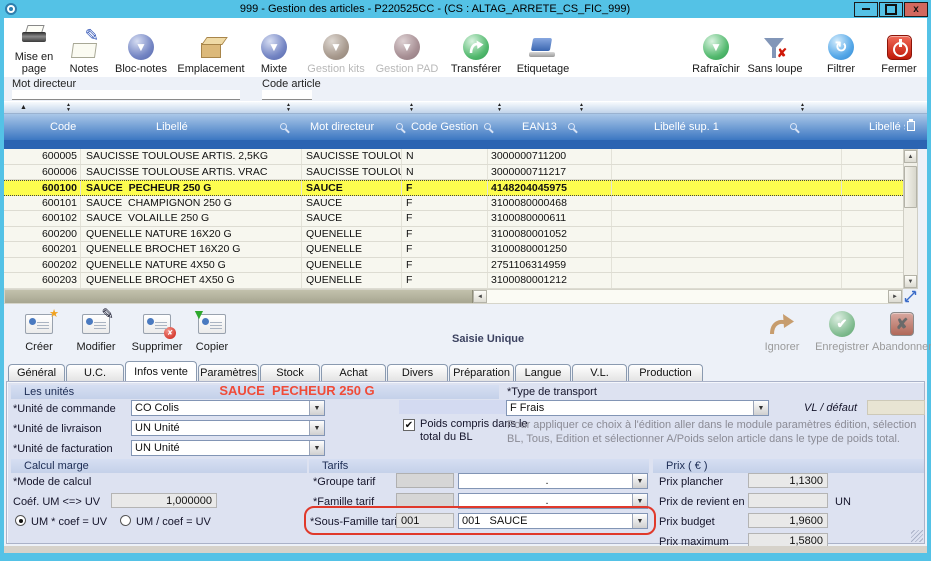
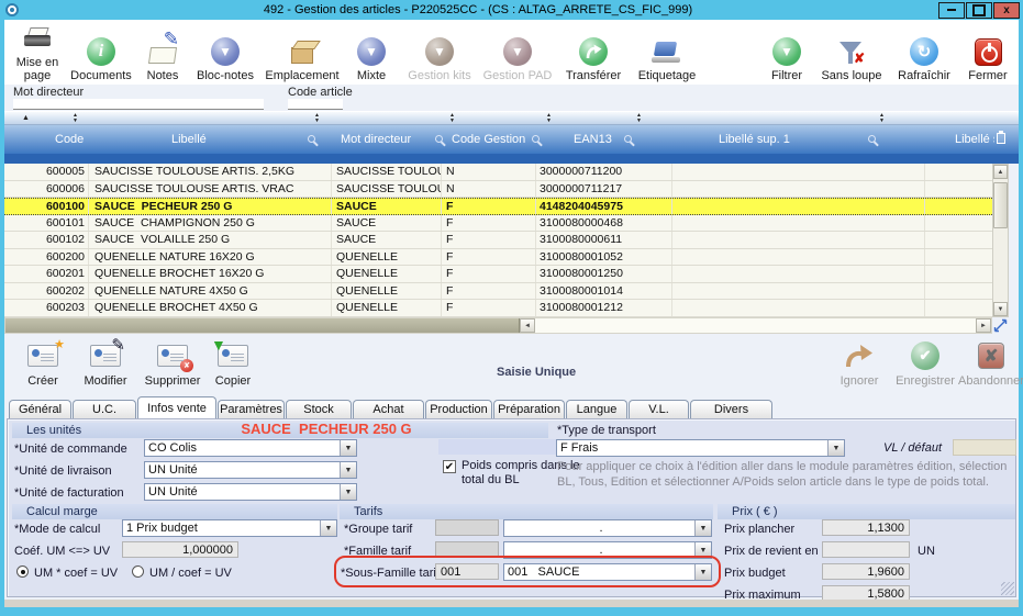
- 999 - Gestion des articles - P220525CC - (CS : ALTAG_ARRETE_CS_FIC_999)
+ 492 - Gestion des articles - P220525CC - (CS : ALTAG_ARRETE_CS_FIC_999)
  x
  Mise en page
+ i
+ Documents
  Notes
  ▼
  Bloc-notes
  Emplacement
  ▼
  Mixte
  ▼
  Gestion kits
  ▼
  Gestion PAD
  Transférer
  Etiquetage
  ▼
- Rafraîchir
+ Filtrer
  ✘
  Sans loupe
  ↻
- Filtrer
+ Rafraîchir
  Fermer
  Mot directeur
  Code article
  Code
  Libellé
  Mot directeur
  Code Gestion
  EAN13
  Libellé sup. 1
  Libellé
  600005
  SAUCISSE TOULOUSE ARTIS. 2,5KG
  SAUCISSE TOULO
  N
  3000000711200
  600006
  SAUCISSE TOULOUSE ARTIS. VRAC
  SAUCISSE TOULO
  N
  3000000711217
  600100
  SAUCE PECHEUR 250 G
  SAUCE
  F
  4148204045975
  600101
  SAUCE CHAMPIGNON 250 G
  SAUCE
  F
  3100080000468
  600102
  SAUCE VOLAILLE 250 G
  SAUCE
  F
  3100080000611
  600200
  QUENELLE NATURE 16X20 G
  QUENELLE
  F
  3100080001052
  600201
  QUENELLE BROCHET 16X20 G
  QUENELLE
  F
  3100080001250
  600202
  QUENELLE NATURE 4X50 G
  QUENELLE
  F
- 2751106314959
+ 3100080001014
  600203
  QUENELLE BROCHET 4X50 G
  QUENELLE
  F
  3100080001212
  Créer
  Modifier
  Supprimer
  Copier
  Saisie Unique
  Ignorer
  Enregistrer
  Abandonner
  Général
  U.C.
  Infos vente
  Paramètres
  Stock
  Achat
- Divers
+ Production
  Préparation
  Langue
  V.L.
- Production
+ Divers
  Les unités
  SAUCE PECHEUR 250 G
  *Type de transport
  *Unité de commande
  CO Colis
  F Frais
  VL / défaut
  *Unité de livraison
  UN Unité
  Poids compris dans le total du BL
  Pour appliquer ce choix à l'édition aller dans le module paramètres édition, sélection BL, Tous, Edition et sélectionner A/Poids selon article dans le type de poids total.
  *Unité de facturation
  UN Unité
  Calcul marge
  Tarifs
  Prix ( € )
  *Mode de calcul
+ 1 Prix budget
  *Groupe tarif
  .
  Prix plancher
  1,1300
  Coéf. UM <=> UV
  1,000000
  *Famille tarif
  .
  Prix de revient en
  UN
  UM * coef = UV
  UM / coef = UV
  *Sous-Famille tar
  001
  001 SAUCE
  Prix budget
  1,9600
  Prix maximum
  1,5800
